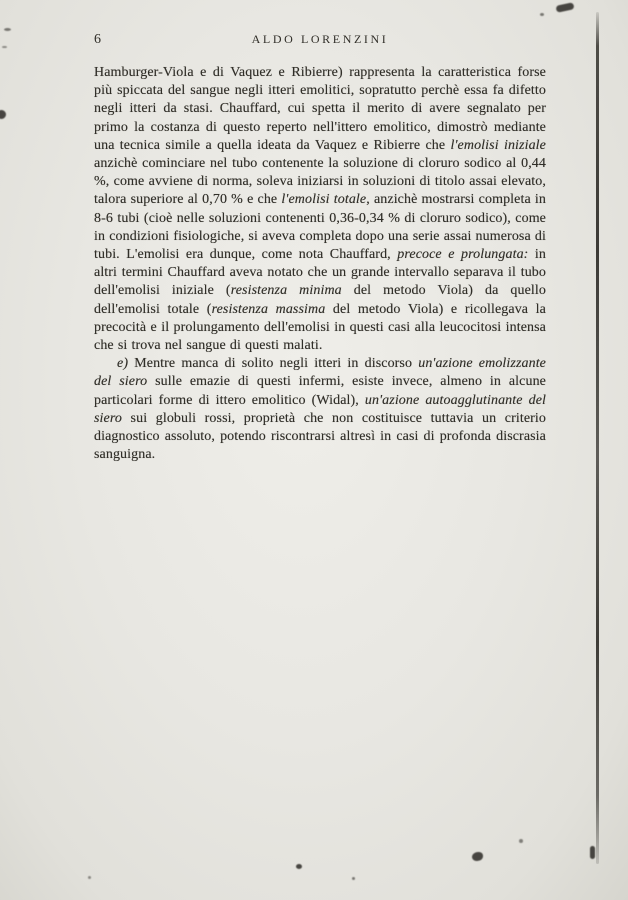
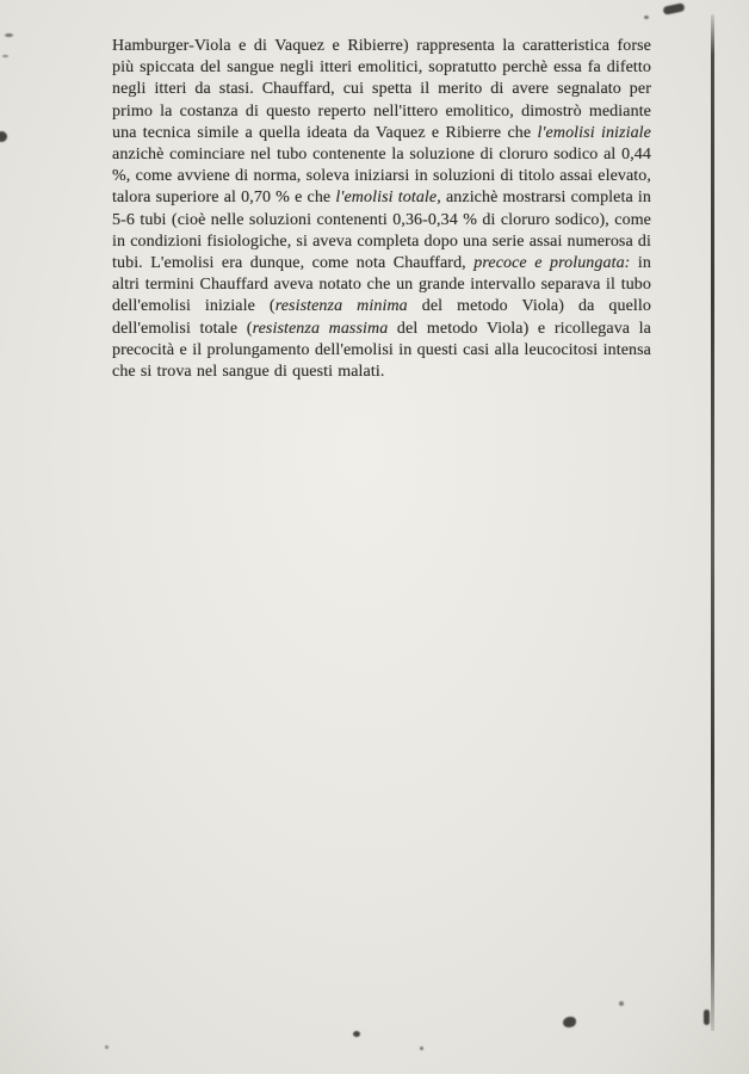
- 6
- ALDO LORENZINI
- Hamburger-Viola e di Vaquez e Ribierre) rappresenta la caratteristica forse più spiccata del sangue negli itteri emolitici, sopratutto perchè essa fa difetto negli itteri da stasi. Chauffard, cui spetta il merito di avere segnalato per primo la costanza di questo reperto nell'ittero emolitico, dimostrò mediante una tecnica simile a quella ideata da Vaquez e Ribierre che l'emolisi iniziale anzichè cominciare nel tubo contenente la soluzione di cloruro sodico al 0,44 %, come avviene di norma, soleva iniziarsi in soluzioni di titolo assai elevato, talora superiore al 0,70 % e che l'emolisi totale, anzichè mostrarsi completa in 8-6 tubi (cioè nelle soluzioni contenenti 0,36-0,34 % di cloruro sodico), come in condizioni fisiologiche, si aveva completa dopo una serie assai numerosa di tubi. L'emolisi era dunque, come nota Chauffard, precoce e prolungata: in altri termini Chauffard aveva notato che un grande intervallo separava il tubo dell'emolisi iniziale (resistenza minima del metodo Viola) da quello dell'emolisi totale (resistenza massima del metodo Viola) e ricollegava la precocità e il prolungamento dell'emolisi in questi casi alla leucocitosi intensa che si trova nel sangue di questi malati.
+ Hamburger-Viola e di Vaquez e Ribierre) rappresenta la caratteristica forse più spiccata del sangue negli itteri emolitici, sopratutto perchè essa fa difetto negli itteri da stasi. Chauffard, cui spetta il merito di avere segnalato per primo la costanza di questo reperto nell'ittero emolitico, dimostrò mediante una tecnica simile a quella ideata da Vaquez e Ribierre che l'emolisi iniziale anzichè cominciare nel tubo contenente la soluzione di cloruro sodico al 0,44 %, come avviene di norma, soleva iniziarsi in soluzioni di titolo assai elevato, talora superiore al 0,70 % e che l'emolisi totale, anzichè mostrarsi completa in 5-6 tubi (cioè nelle soluzioni contenenti 0,36-0,34 % di cloruro sodico), come in condizioni fisiologiche, si aveva completa dopo una serie assai numerosa di tubi. L'emolisi era dunque, come nota Chauffard, precoce e prolungata: in altri termini Chauffard aveva notato che un grande intervallo separava il tubo dell'emolisi iniziale (resistenza minima del metodo Viola) da quello dell'emolisi totale (resistenza massima del metodo Viola) e ricollegava la precocità e il prolungamento dell'emolisi in questi casi alla leucocitosi intensa che si trova nel sangue di questi malati.
- e) Mentre manca di solito negli itteri in discorso un'azione emolizzante del siero sulle emazie di questi infermi, esiste invece, almeno in alcune particolari forme di ittero emolitico (Widal), un'azione autoagglutinante del siero sui globuli rossi, proprietà che non costituisce tuttavia un criterio diagnostico assoluto, potendo riscontrarsi altresì in casi di profonda discrasia sanguigna.
